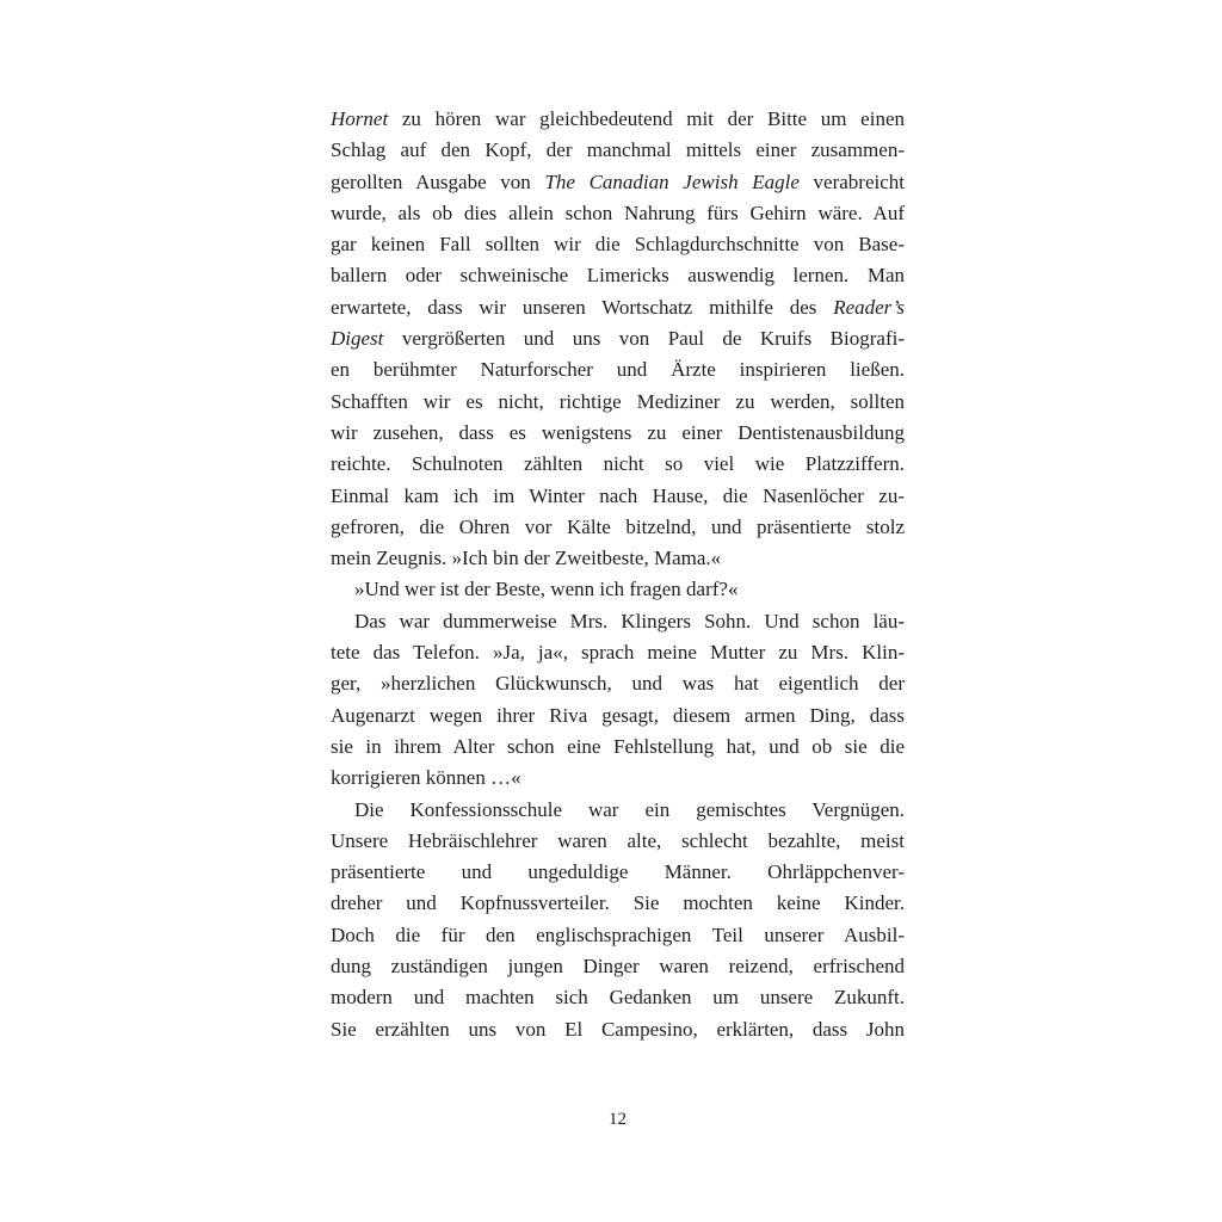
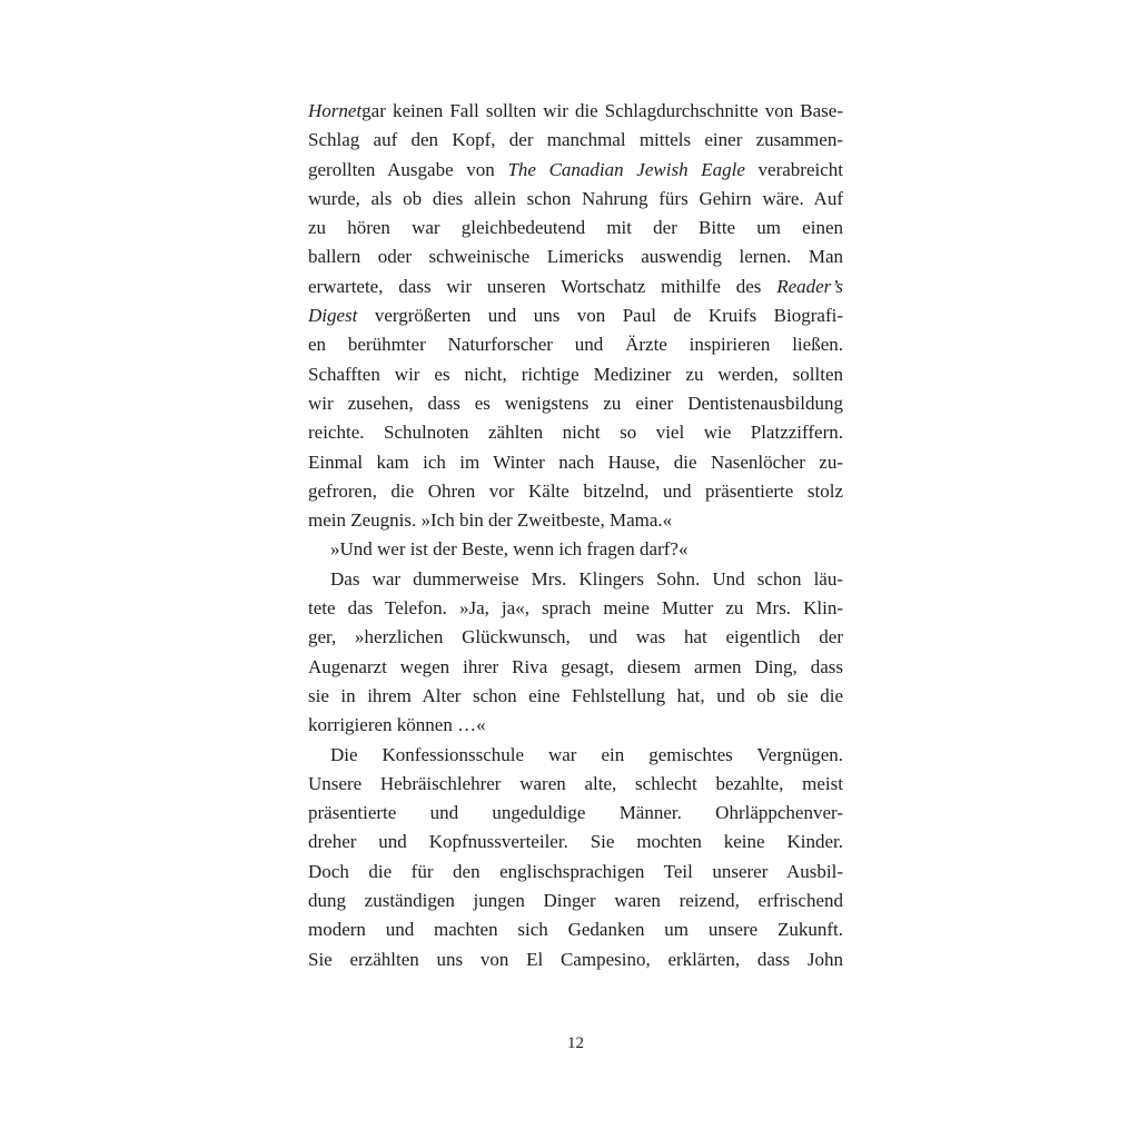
- Hornet zu hören war gleichbedeutend mit der Bitte um einen
+ Hornetgar keinen Fall sollten wir die Schlagdurchschnitte von Base-
  Schlag auf den Kopf, der manchmal mittels einer zusammen-
  gerollten Ausgabe von The Canadian Jewish Eagle verabreicht
  wurde, als ob dies allein schon Nahrung fürs Gehirn wäre. Auf
- gar keinen Fall sollten wir die Schlagdurchschnitte von Base-
+ zu hören war gleichbedeutend mit der Bitte um einen
  ballern oder schweinische Limericks auswendig lernen. Man
  erwartete, dass wir unseren Wortschatz mithilfe des Reader’s
  Digest vergrößerten und uns von Paul de Kruifs Biografi-
  en berühmter Naturforscher und Ärzte inspirieren ließen.
  Schafften wir es nicht, richtige Mediziner zu werden, sollten
  wir zusehen, dass es wenigstens zu einer Dentistenausbildung
  reichte. Schulnoten zählten nicht so viel wie Platzziffern.
  Einmal kam ich im Winter nach Hause, die Nasenlöcher zu-
  gefroren, die Ohren vor Kälte bitzelnd, und präsentierte stolz
  mein Zeugnis. »Ich bin der Zweitbeste, Mama.«
  »Und wer ist der Beste, wenn ich fragen darf?«
  Das war dummerweise Mrs. Klingers Sohn. Und schon läu-
  tete das Telefon. »Ja, ja«, sprach meine Mutter zu Mrs. Klin-
  ger, »herzlichen Glückwunsch, und was hat eigentlich der
  Augenarzt wegen ihrer Riva gesagt, diesem armen Ding, dass
  sie in ihrem Alter schon eine Fehlstellung hat, und ob sie die
  korrigieren können …«
  Die Konfessionsschule war ein gemischtes Vergnügen.
  Unsere Hebräischlehrer waren alte, schlecht bezahlte, meist
  präsentierte und ungeduldige Männer. Ohrläppchenver-
  dreher und Kopfnussverteiler. Sie mochten keine Kinder.
  Doch die für den englischsprachigen Teil unserer Ausbil-
  dung zuständigen jungen Dinger waren reizend, erfrischend
  modern und machten sich Gedanken um unsere Zukunft.
  Sie erzählten uns von El Campesino, erklärten, dass John
  12
